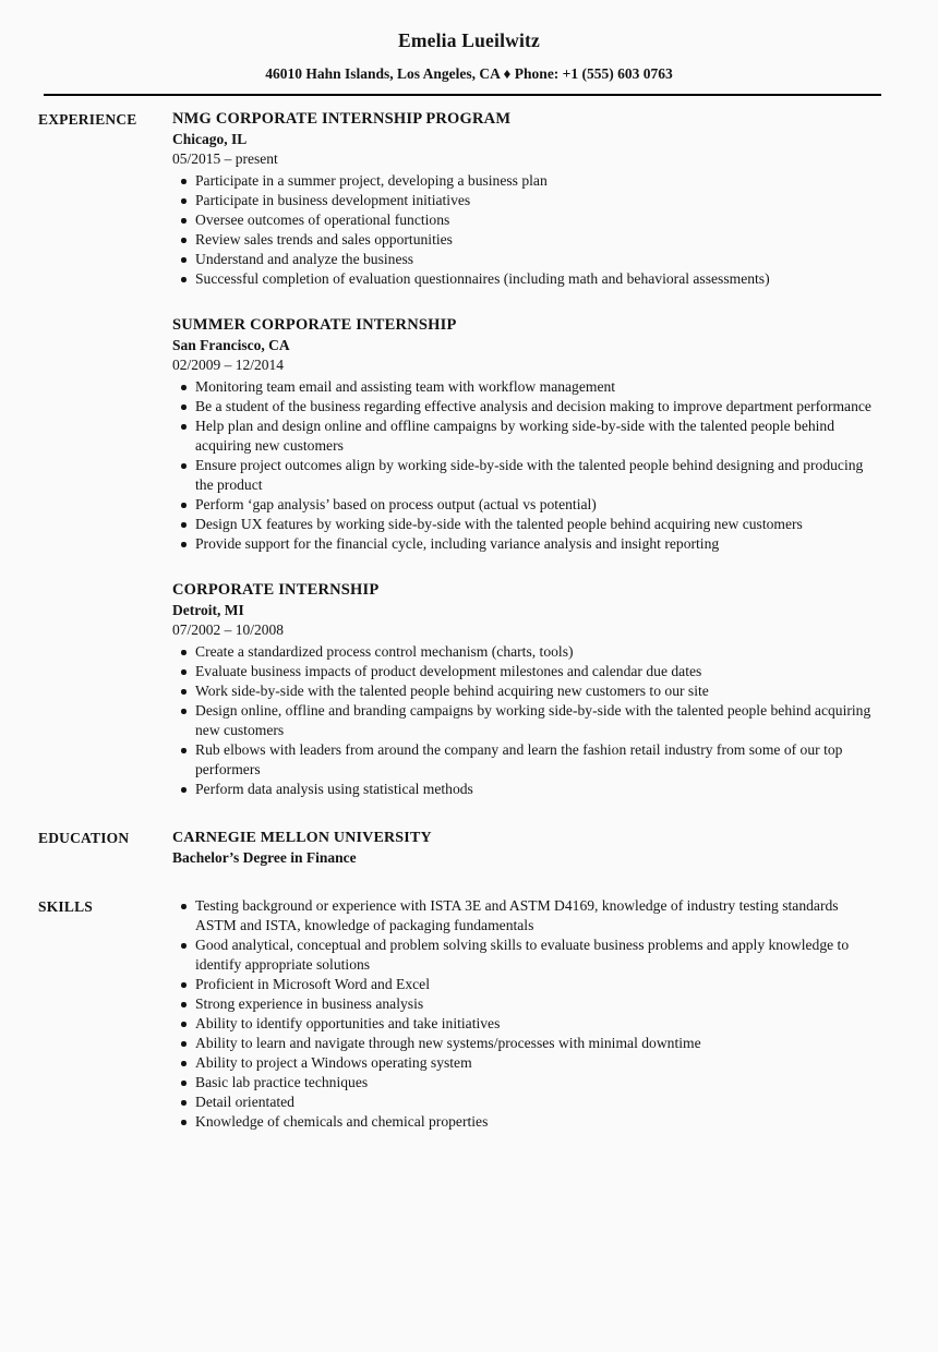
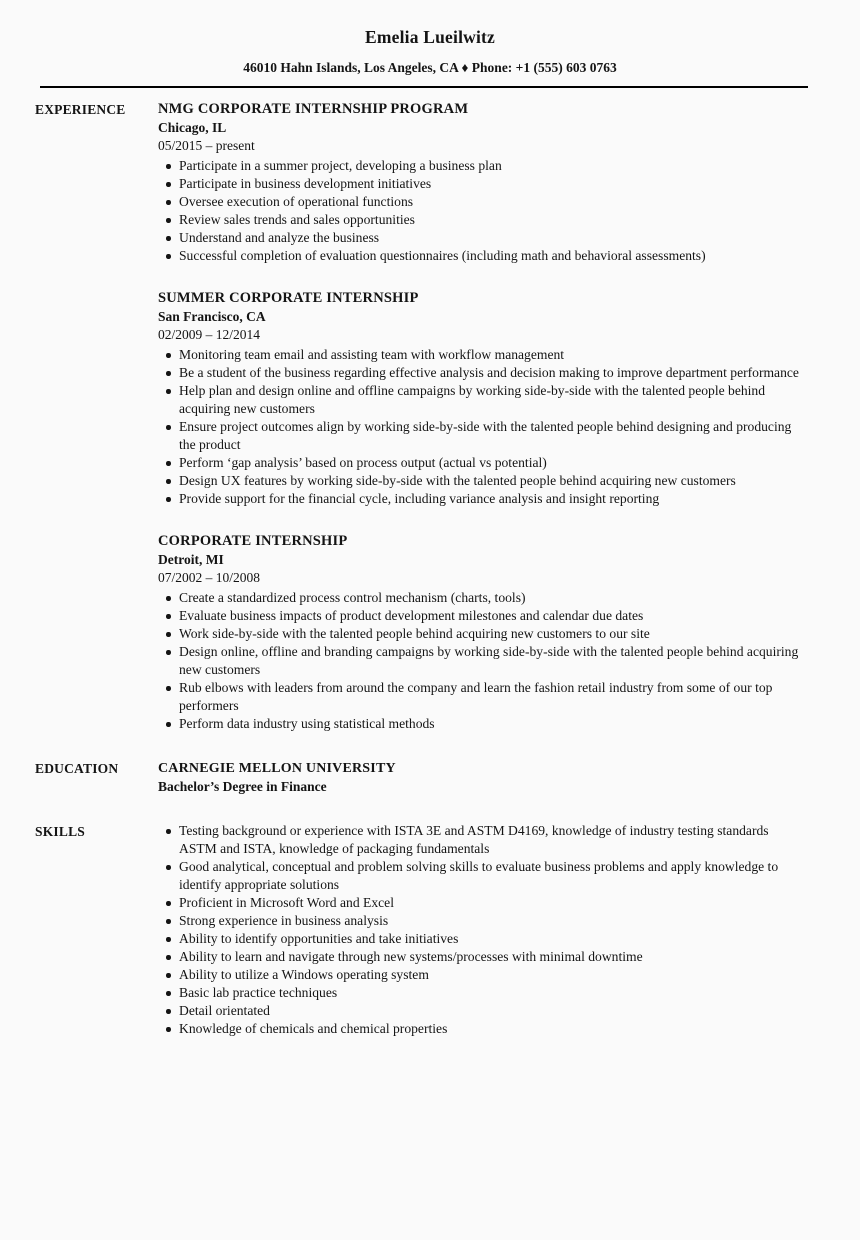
  Emelia Lueilwitz
  46010 Hahn Islands, Los Angeles, CA ♦ Phone: +1 (555) 603 0763
  EXPERIENCE
  NMG CORPORATE INTERNSHIP PROGRAM
  Chicago, IL
  05/2015 – present
  Participate in a summer project, developing a business plan
  Participate in business development initiatives
- Oversee outcomes of operational functions
+ Oversee execution of operational functions
  Review sales trends and sales opportunities
  Understand and analyze the business
  Successful completion of evaluation questionnaires (including math and behavioral assessments)
  SUMMER CORPORATE INTERNSHIP
  San Francisco, CA
  02/2009 – 12/2014
  Monitoring team email and assisting team with workflow management
  Be a student of the business regarding effective analysis and decision making to improve department performance
  Help plan and design online and offline campaigns by working side-by-side with the talented people behind acquiring new customers
  Ensure project outcomes align by working side-by-side with the talented people behind designing and producing the product
  Perform ‘gap analysis’ based on process output (actual vs potential)
  Design UX features by working side-by-side with the talented people behind acquiring new customers
  Provide support for the financial cycle, including variance analysis and insight reporting
  CORPORATE INTERNSHIP
  Detroit, MI
  07/2002 – 10/2008
  Create a standardized process control mechanism (charts, tools)
  Evaluate business impacts of product development milestones and calendar due dates
  Work side-by-side with the talented people behind acquiring new customers to our site
  Design online, offline and branding campaigns by working side-by-side with the talented people behind acquiring new customers
  Rub elbows with leaders from around the company and learn the fashion retail industry from some of our top performers
- Perform data analysis using statistical methods
+ Perform data industry using statistical methods
  EDUCATION
  CARNEGIE MELLON UNIVERSITY
  Bachelor’s Degree in Finance
  SKILLS
  Testing background or experience with ISTA 3E and ASTM D4169, knowledge of industry testing standards ASTM and ISTA, knowledge of packaging fundamentals
  Good analytical, conceptual and problem solving skills to evaluate business problems and apply knowledge to identify appropriate solutions
  Proficient in Microsoft Word and Excel
  Strong experience in business analysis
  Ability to identify opportunities and take initiatives
  Ability to learn and navigate through new systems/processes with minimal downtime
- Ability to project a Windows operating system
+ Ability to utilize a Windows operating system
  Basic lab practice techniques
  Detail orientated
  Knowledge of chemicals and chemical properties
